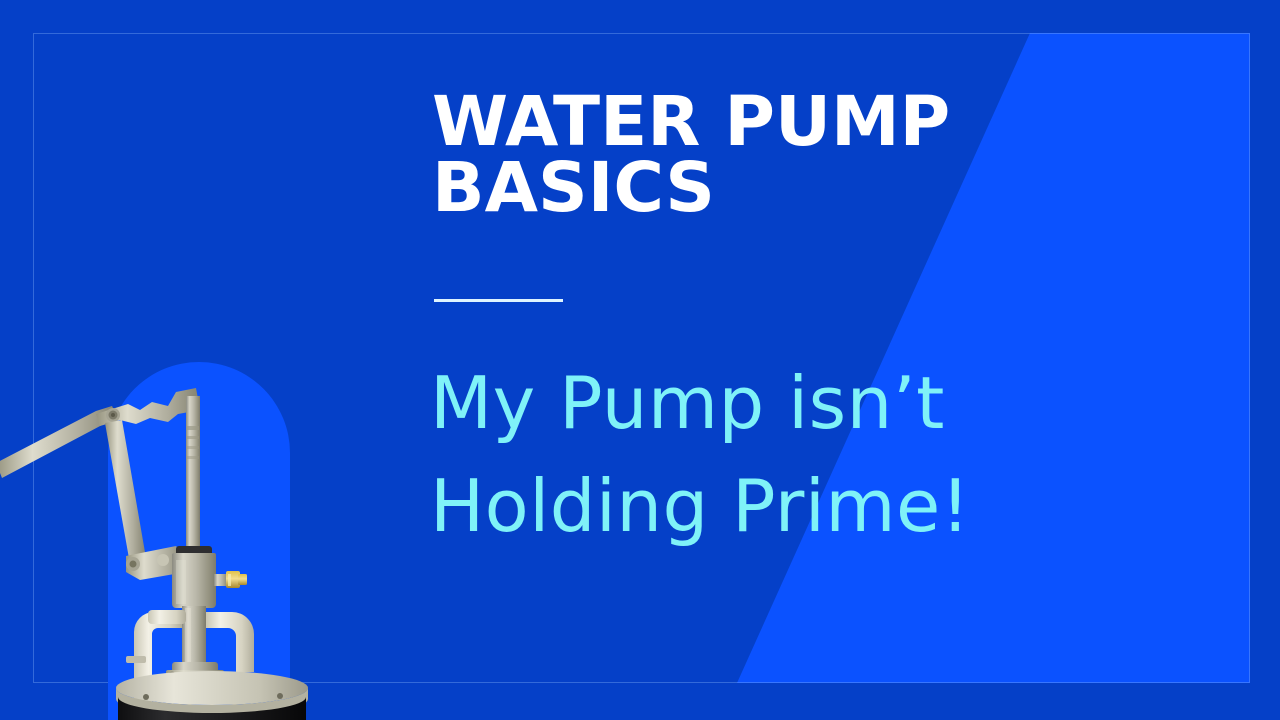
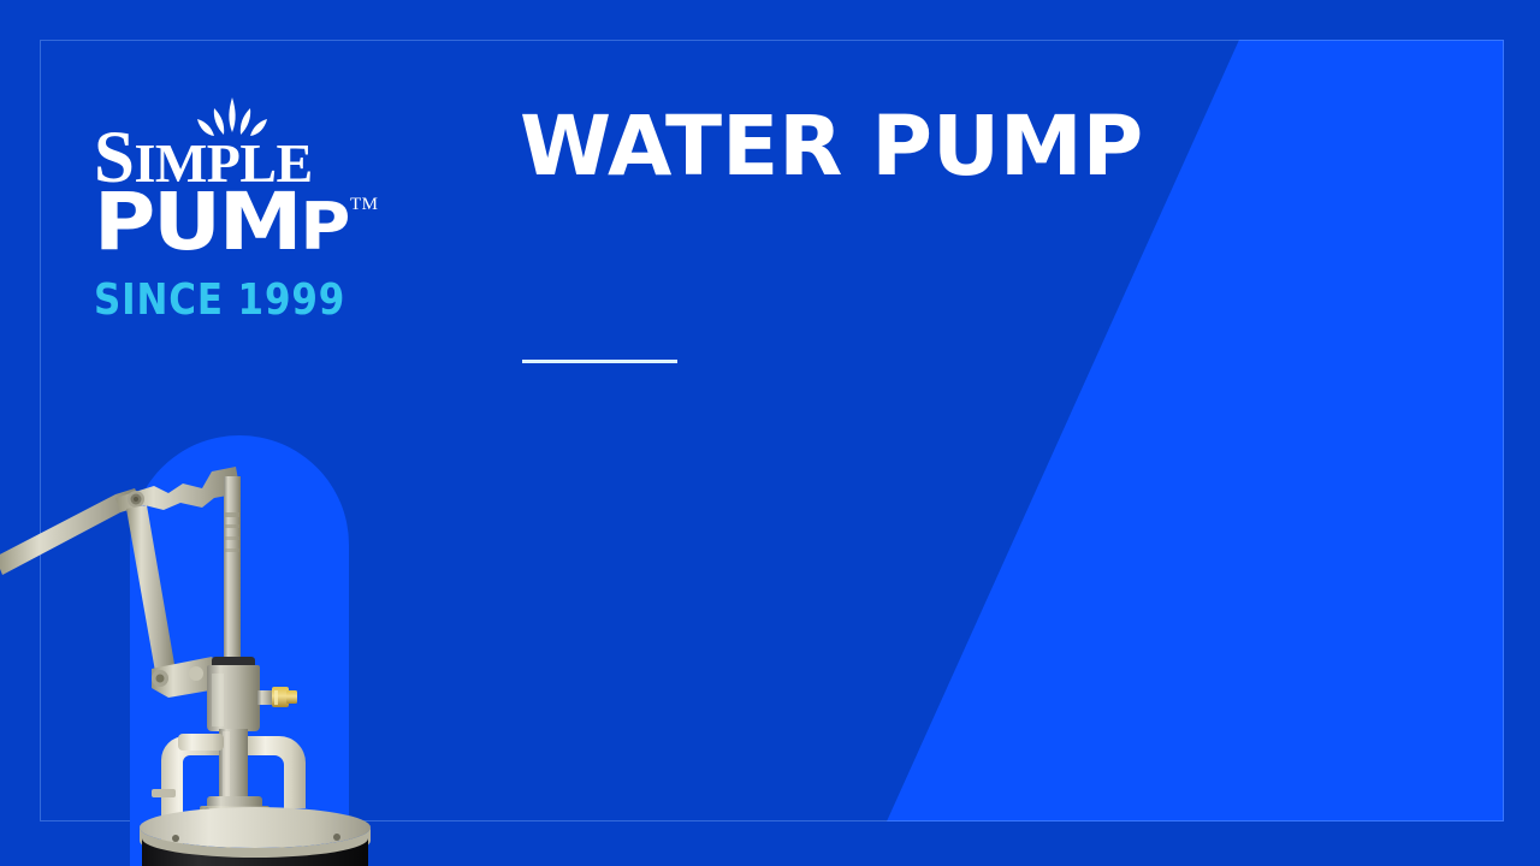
+ SIMPLE
+ PUMP
+ TM
+ SINCE 1999
  WATER PUMP
- BASICS
- My Pump isn’t
- Holding Prime!
